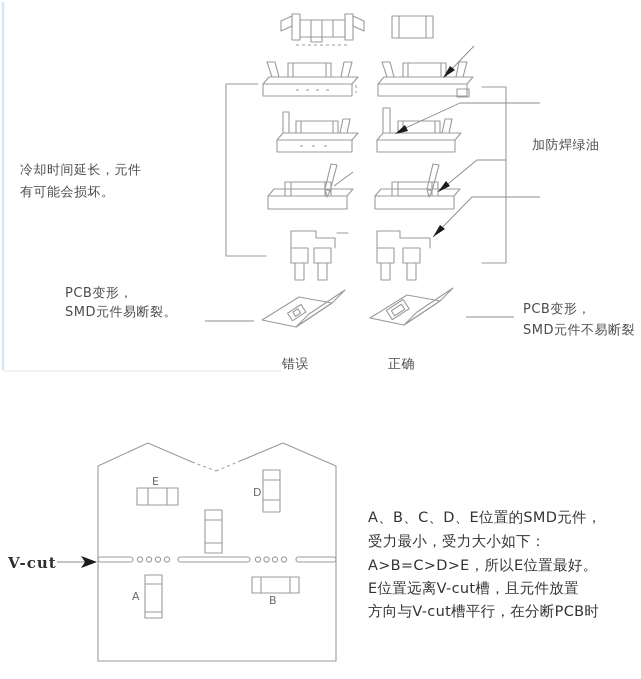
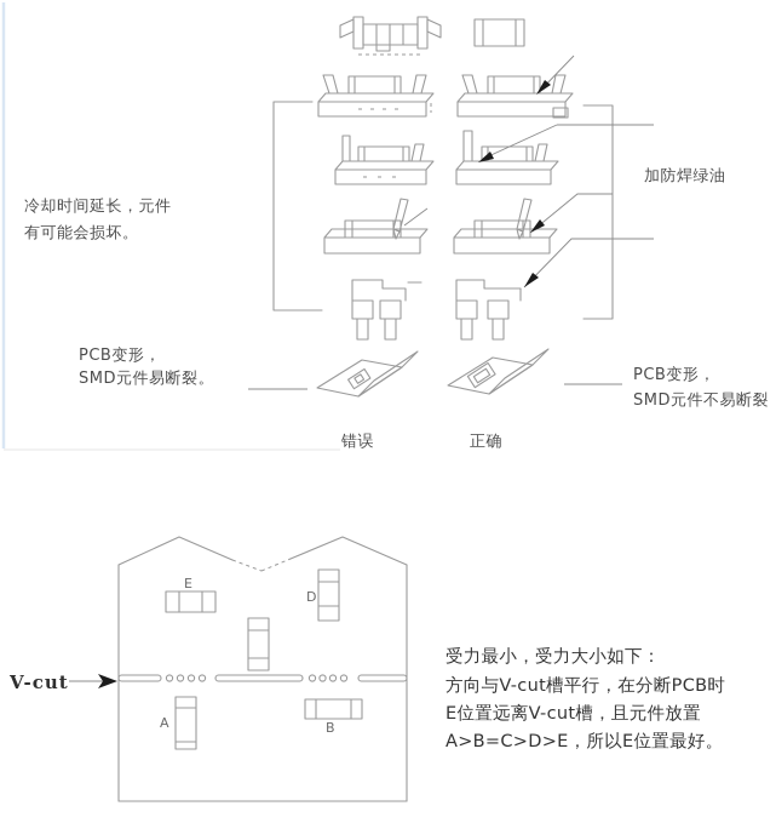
  冷却时间延长，元件
  有可能会损坏。
  加防焊绿油
  PCB变形，
  SMD元件易断裂。
  PCB变形，
  SMD元件不易断裂
  错误
  正确
  V-cut
  E
  D
  A
  B
- A、B、C、D、E位置的SMD元件，
  受力最小，受力大小如下：
- A>B=C>D>E，所以E位置最好。
+ 方向与V-cut槽平行，在分断PCB时
  E位置远离V-cut槽，且元件放置
- 方向与V-cut槽平行，在分断PCB时
+ A>B=C>D>E，所以E位置最好。
